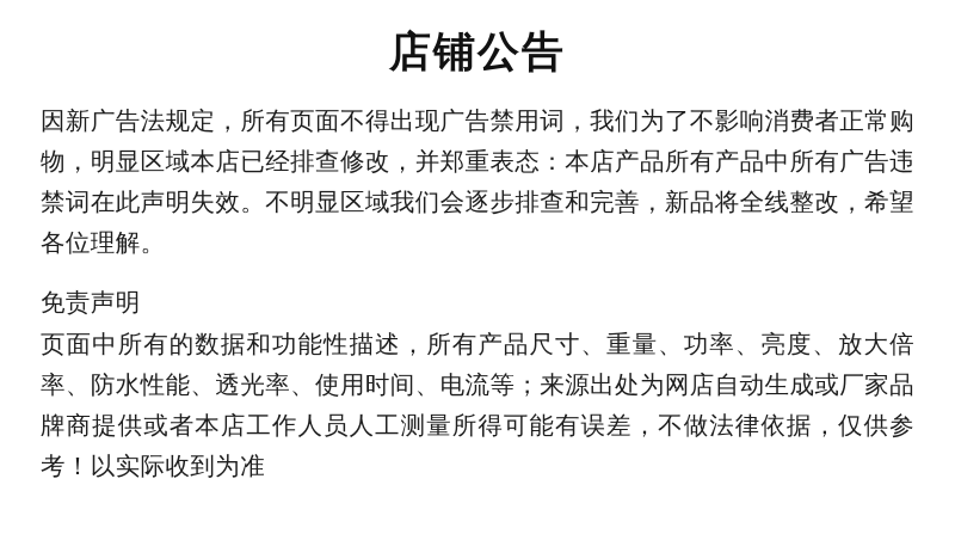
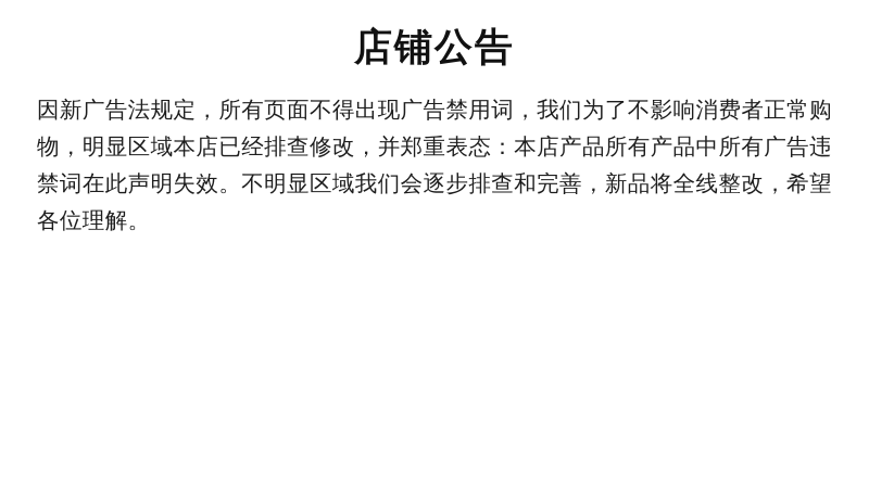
  店铺公告
  因新广告法规定，所有页面不得出现广告禁用词，我们为了不影响消费者正常购物，明显区域本店已经排查修改，并郑重表态：本店产品所有产品中所有广告违禁词在此声明失效。不明显区域我们会逐步排查和完善，新品将全线整改，希望各位理解。
- 免责声明
- 页面中所有的数据和功能性描述，所有产品尺寸、重量、功率、亮度、放大倍率、防水性能、透光率、使用时间、电流等；来源出处为网店自动生成或厂家品牌商提供或者本店工作人员人工测量所得可能有误差，不做法律依据，仅供参考！以实际收到为准
